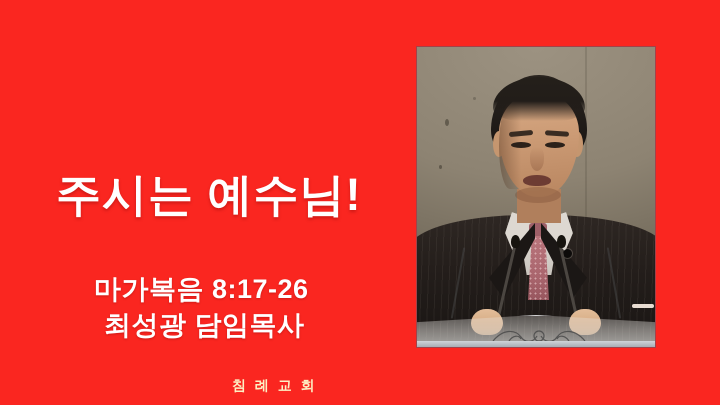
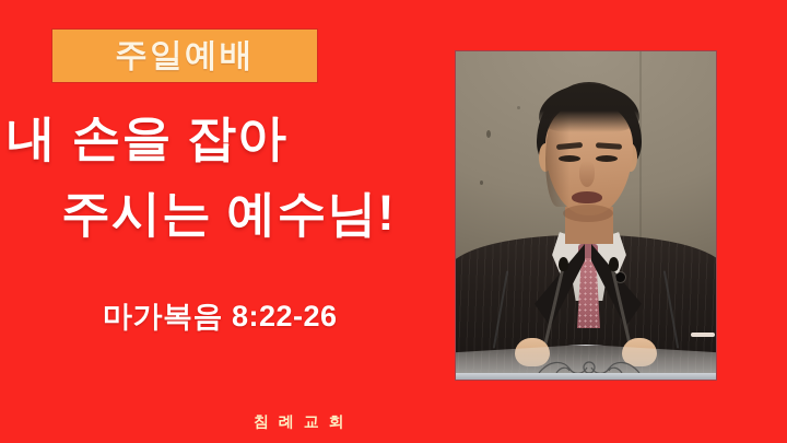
+ 주일예배
+ 내 손을 잡아
  주시는 예수님!
- 마가복음 8:17-26
+ 마가복음 8:22-26
- 최성광 담임목사
  침 례 교 회
